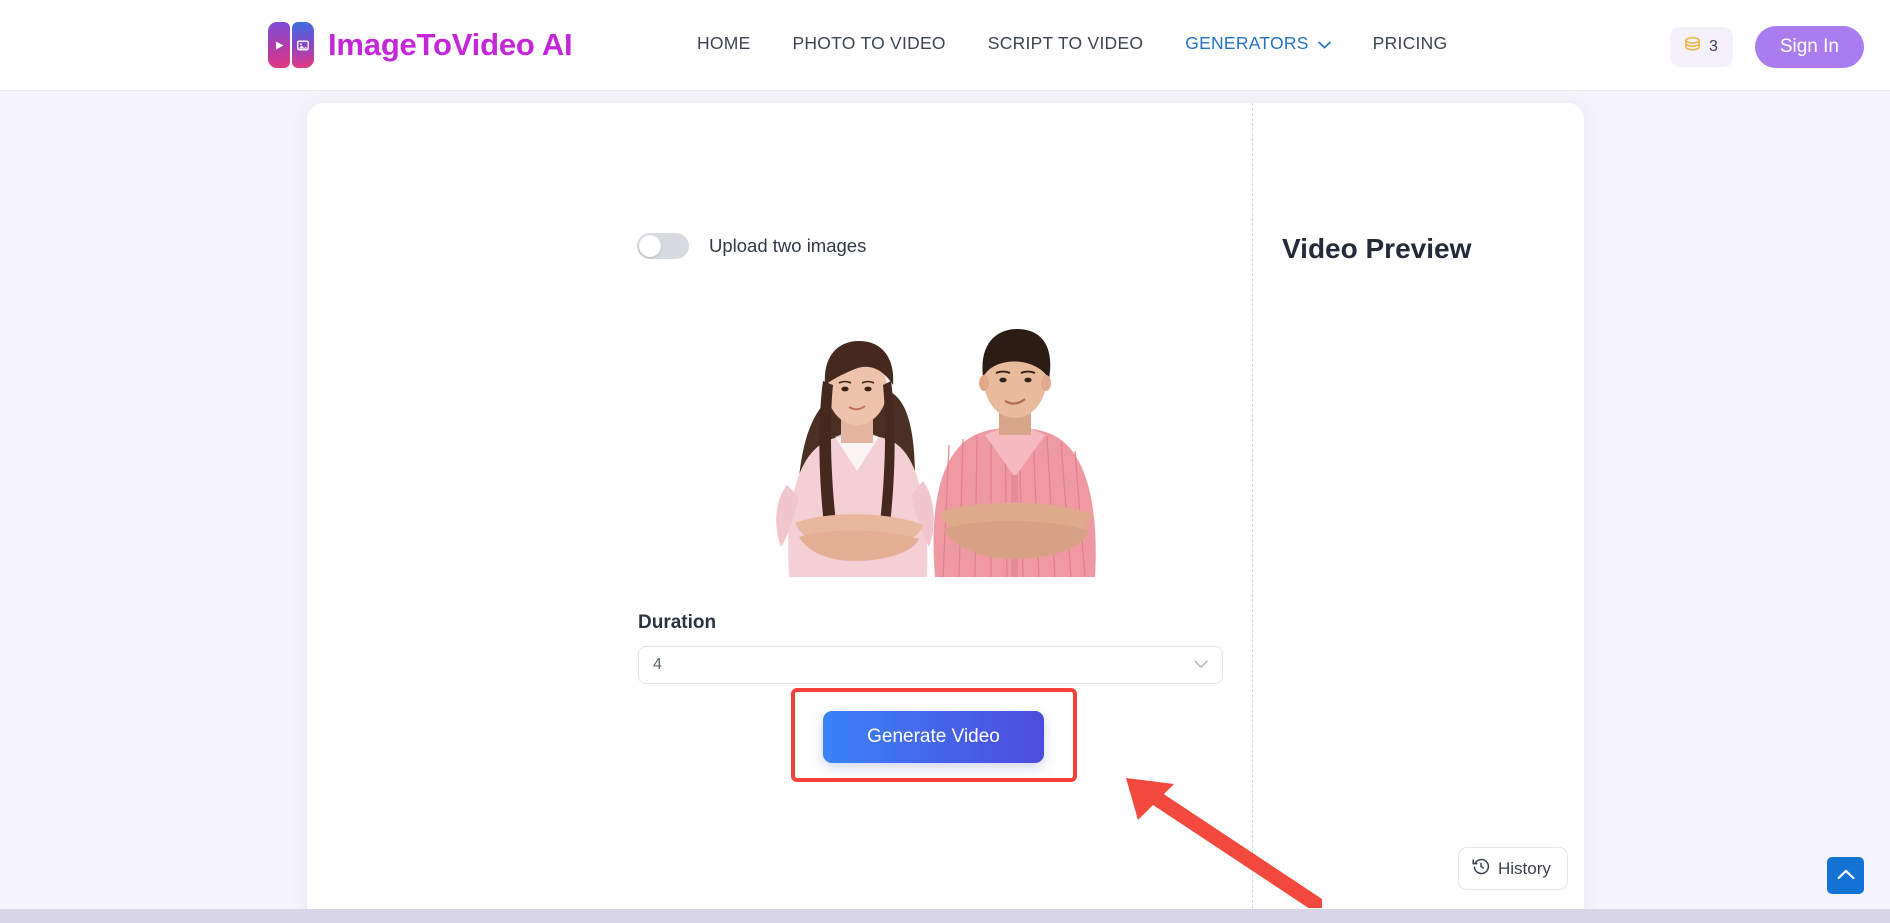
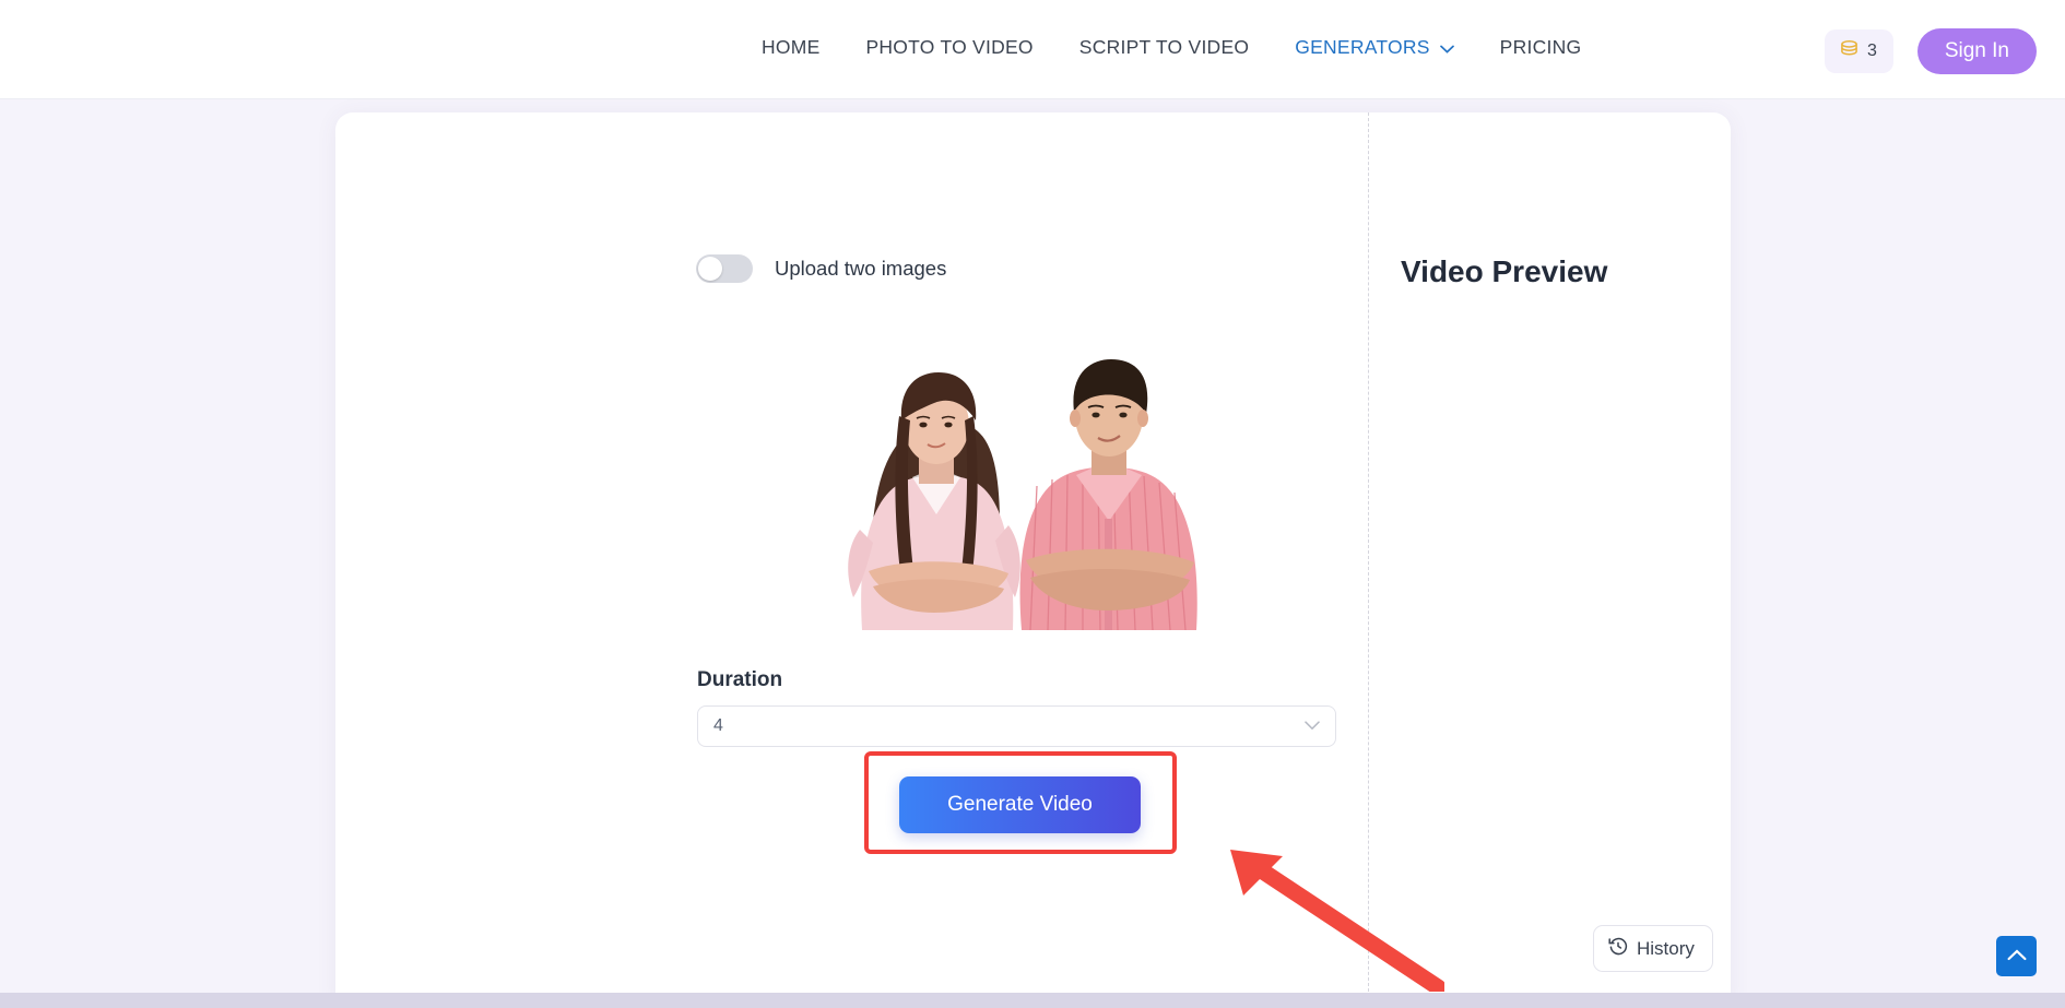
- ImageToVideo AI
  HOME
  PHOTO TO VIDEO
  SCRIPT TO VIDEO
  GENERATORS
  PRICING
  3
  Sign In
  Upload two images
  Duration
  4
  Generate Video
  Video Preview
  History
